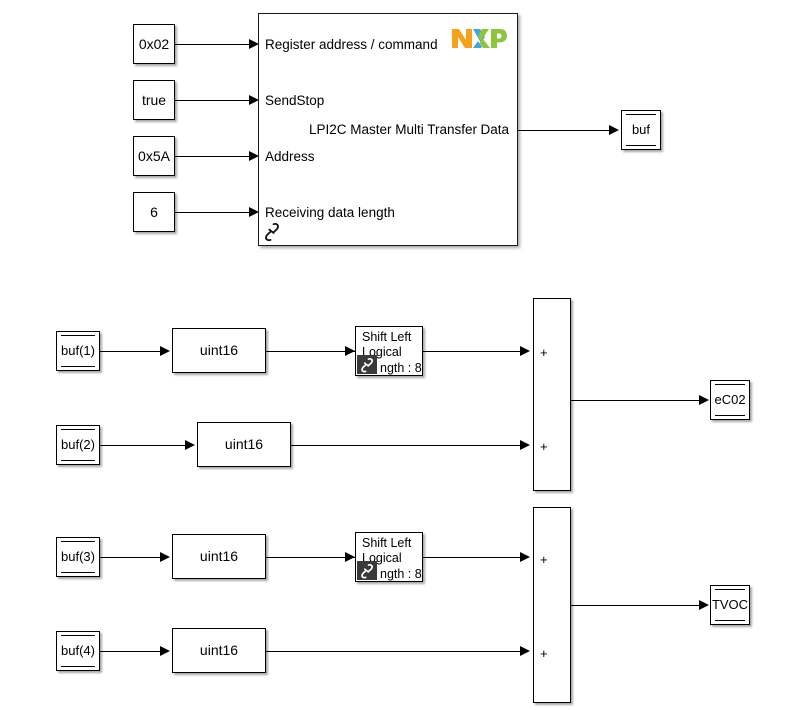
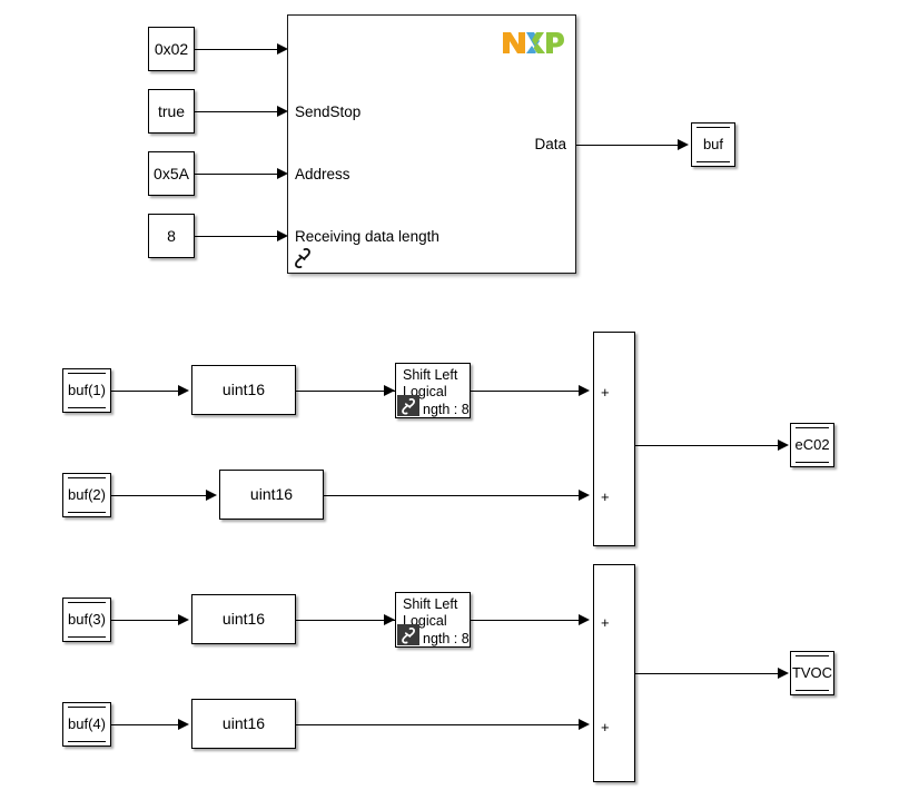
  0x02
  true
  0x5A
- 6
+ 8
- Register address / command
  SendStop
  Address
  Receiving data length
- LPI2C Master Multi Transfer
  Data
  buf
  buf(1)
  uint16
  Shift Left
  Logical
  ngth : 8
  buf(2)
  uint16
  +
  +
  eC02
  buf(3)
  uint16
  Shift Left
  Logical
  ngth : 8
  buf(4)
  uint16
  +
  +
  TVOC
